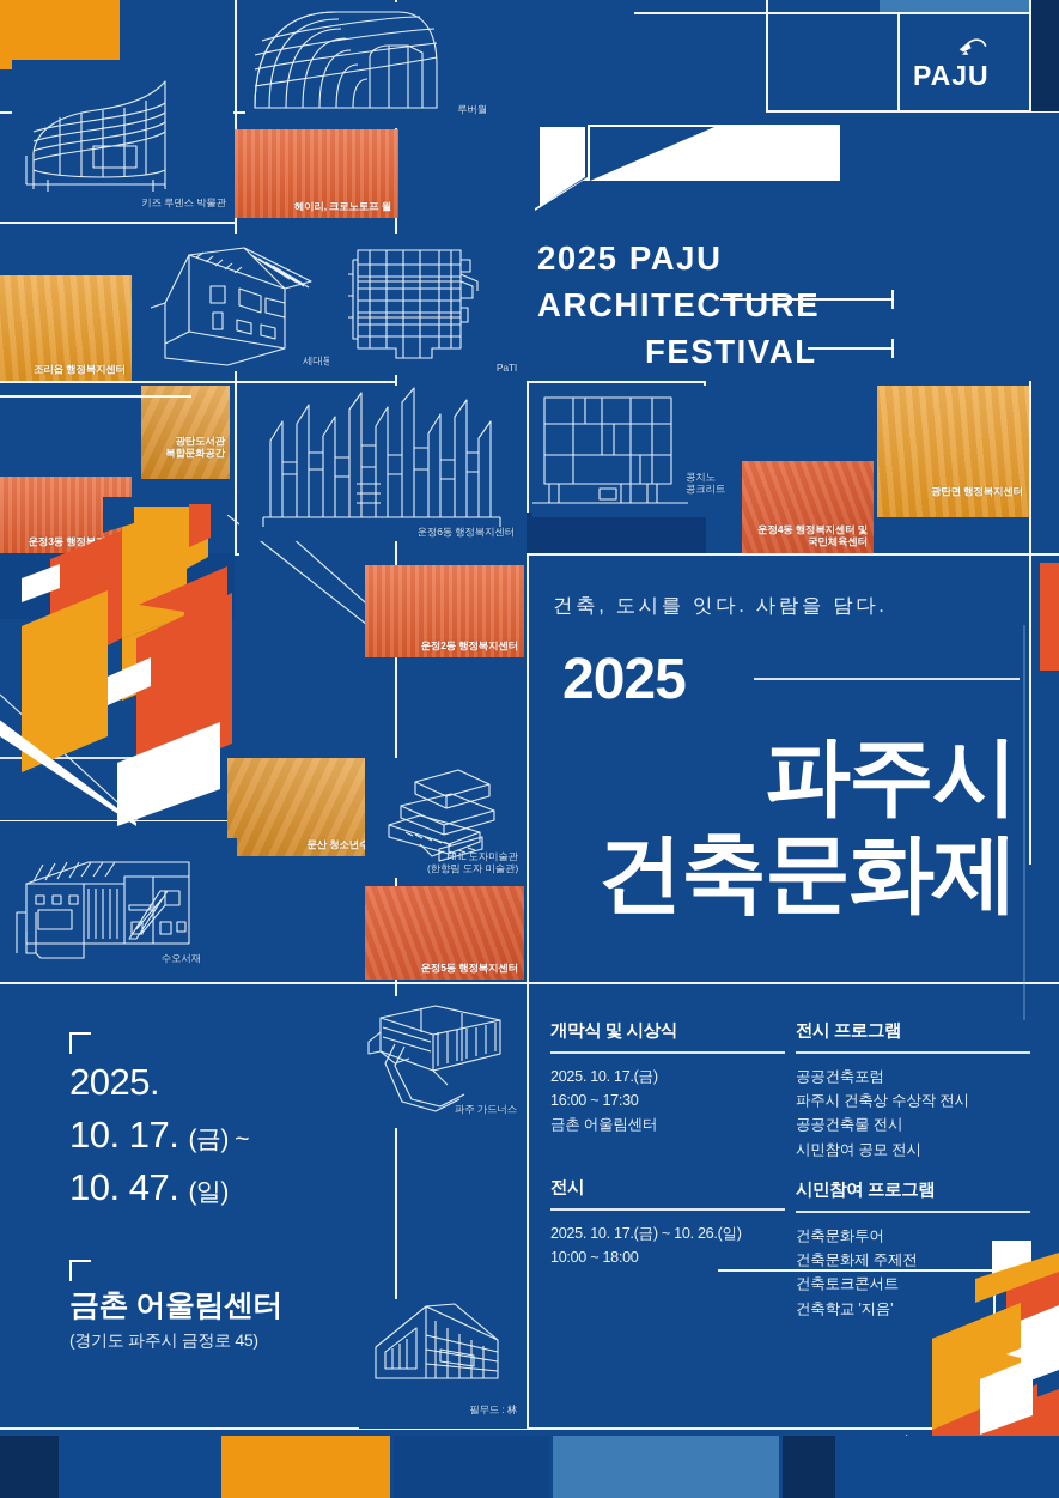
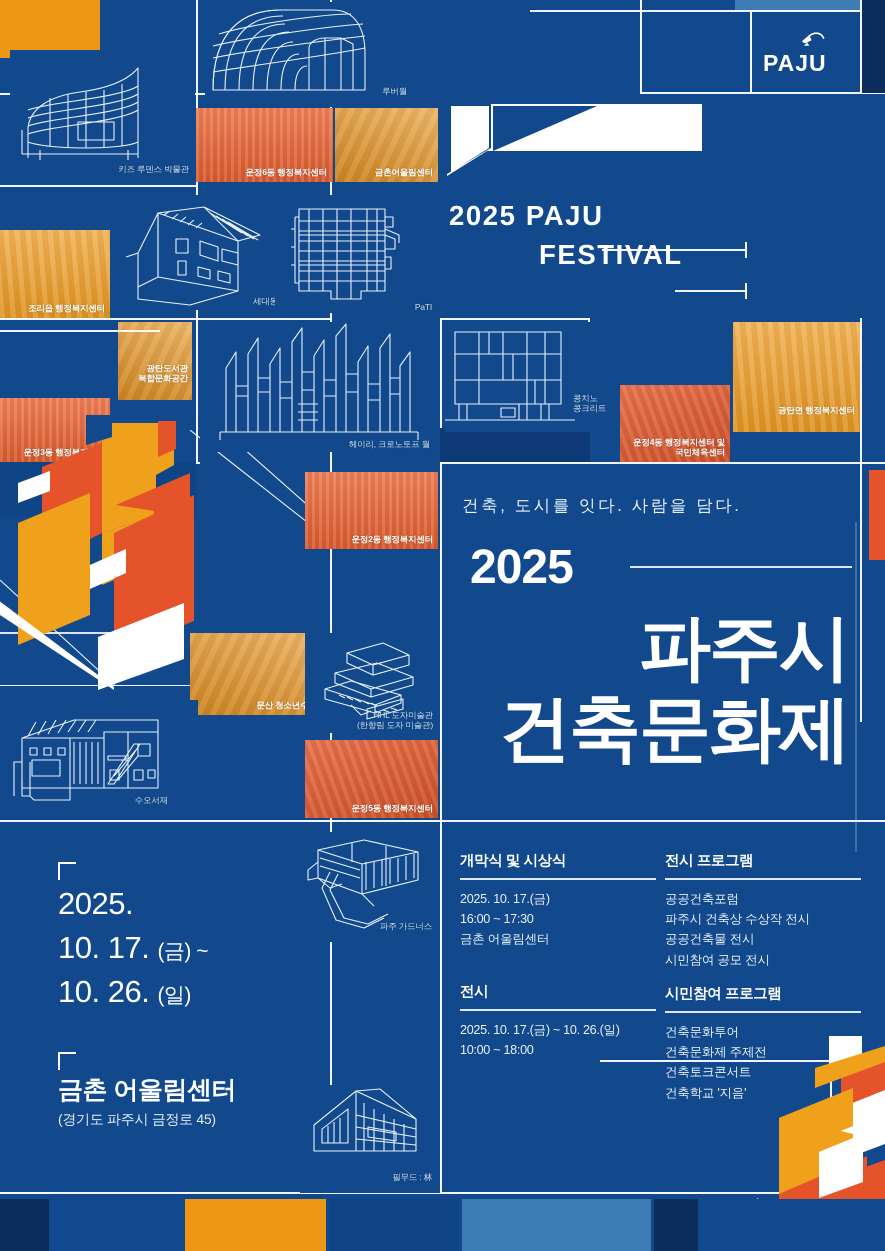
  키즈 루덴스 박물관
  루버월
- 헤이리, 크로노토프 월
+ 운정6동 행정복지센터
+ 금촌어울림센터
  조리읍 행정복지센터
  PaTI
  광탄도서관
  복합문화공간
  운정3동 행정복
- 운정6동 행정복지센터
+ 헤이리, 크로노토프 월
  콩치노
  콩크리트
  운정4동 행정복지센터 및
  국민체육센터
  광탄면 행정복지센터
  운정2동 행정복지센터
  HHL 도자미술관
  (한향림 도자 미술관)
  운정5동 행정복지센터
  수오서재
  파주 가드너스
  필무드 : 林
  PAJU
  2025 PAJU
- ARCHITECTURE
  FESTIVAL
  건축, 도시를 잇다. 사람을 담다.
  2025
  파주시
  건축문화제
  2025.
  10. 17. (금) ~
- 10. 47. (일)
+ 10. 26. (일)
  금촌 어울림센터
  (경기도 파주시 금정로 45)
  개막식 및 시상식
  2025. 10. 17.(금)
  16:00 ~ 17:30
  금촌 어울림센터
  전시
  2025. 10. 17.(금) ~ 10. 26.(일)
  10:00 ~ 18:00
  전시 프로그램
  공공건축포럼
  파주시 건축상 수상작 전시
  공공건축물 전시
  시민참여 공모 전시
  시민참여 프로그램
  건축문화투어
  건축문화제 주제전
  건축토크콘서트
  건축학교 '지음'
